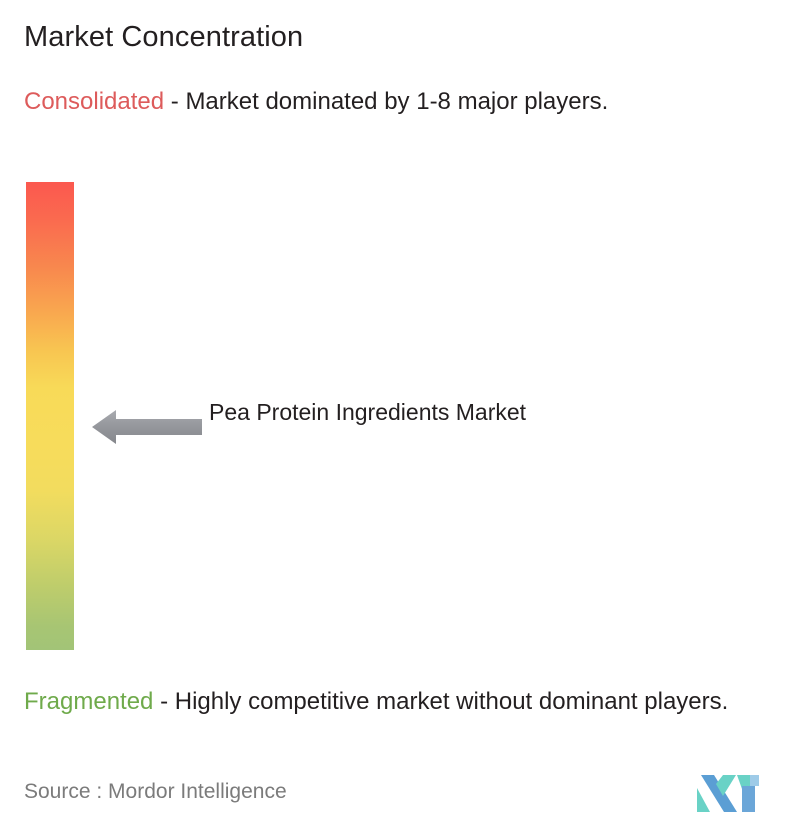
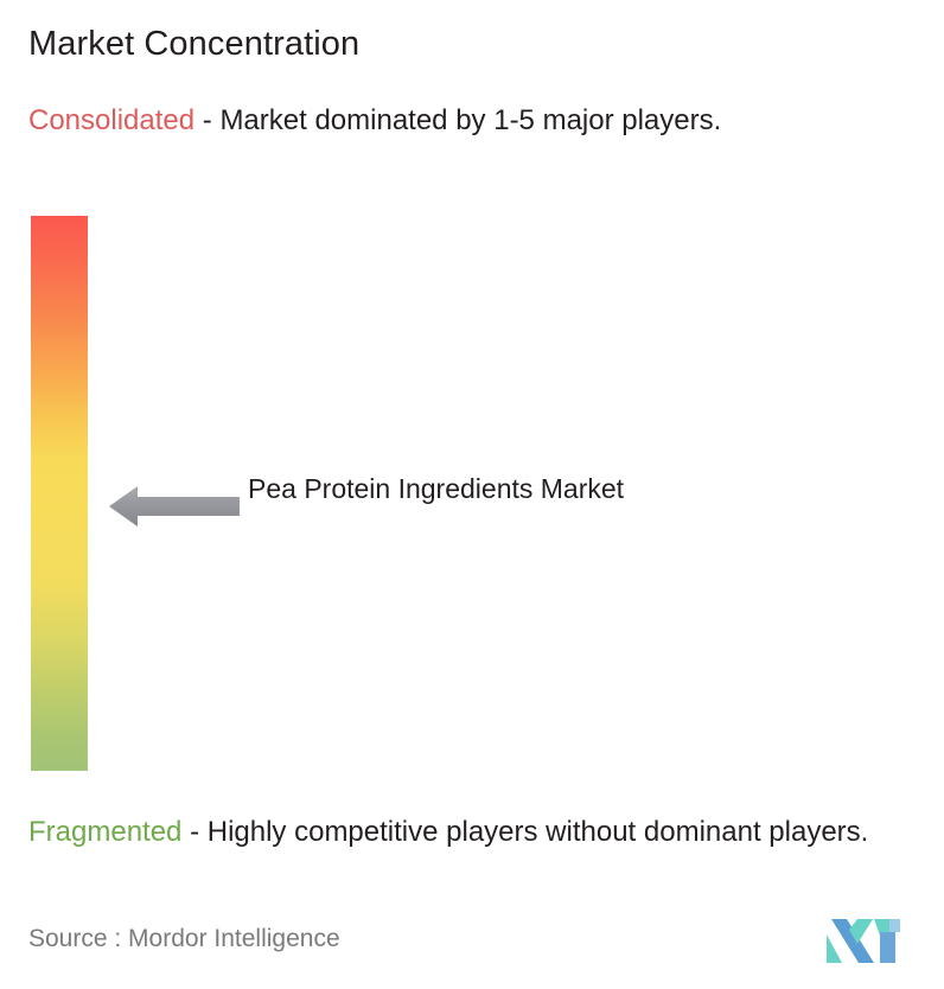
  Market Concentration
- Consolidated - Market dominated by 1-8 major players.
+ Consolidated - Market dominated by 1-5 major players.
  Pea Protein Ingredients Market
- Fragmented - Highly competitive market without dominant players.
+ Fragmented - Highly competitive players without dominant players.
  Source : Mordor Intelligence
